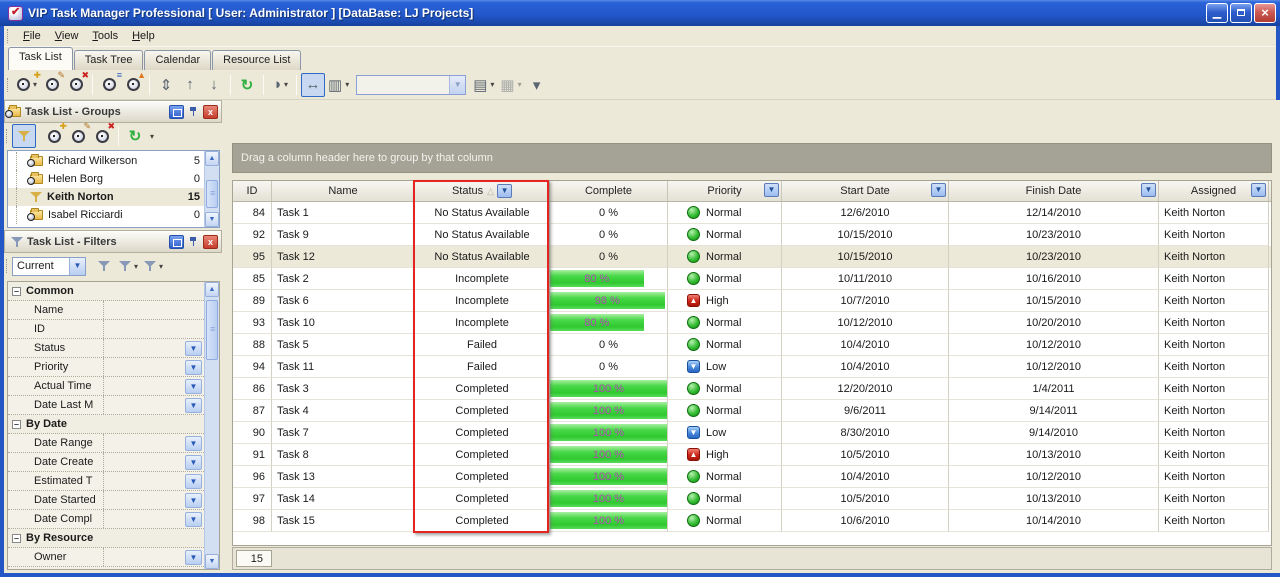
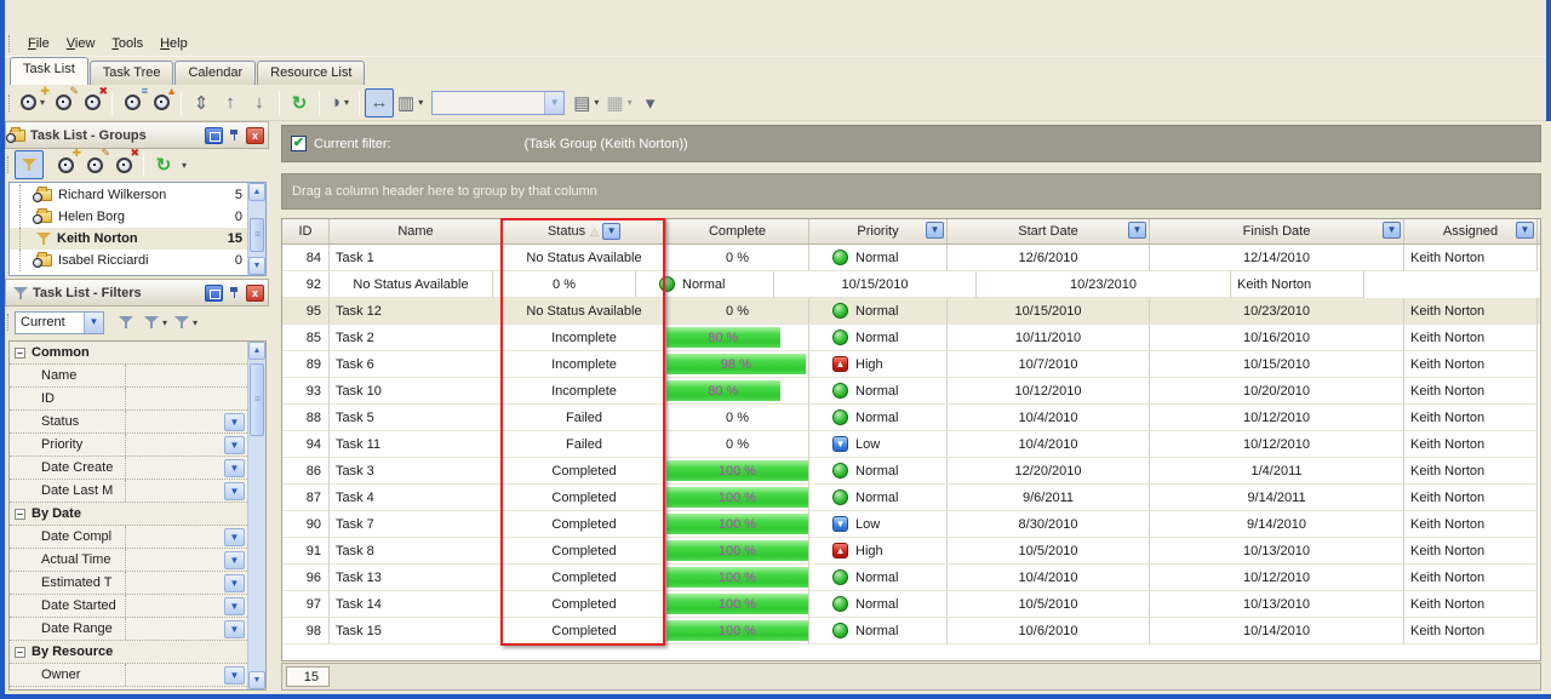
- VIP Task Manager Professional [ User: Administrator ] [DataBase: LJ Projects]
- ▁
- ×
  File
  View
  Tools
  Help
  Task List
  Task Tree
  Calendar
  Resource List
  ✚
  ▾
  ✎
  ✖
  ≡
  ▲
  ⇕
  ↑
  ↓
  ↻
  ◑
  ▾
  ↔
  ▥
  ▾
  ▼
  ▤
  ▾
  ▦
  ▾
  ▾
  Task List - Groups
  x
  ✚
  ✎
  ✖
  ↻
  ▾
  Richard Wilkerson
  5
  Helen Borg
  0
  Keith Norton
  15
  Isabel Ricciardi
  0
  Task List - Filters
  x
  Current
  ▼
  ▾
  ▾
  –
  Common
  Name
  ID
  Status
  ▼
  Priority
  ▼
- Actual Time
+ Date Create
  ▼
  Date Last M
  ▼
  –
  By Date
- Date Range
+ Date Compl
  ▼
- Date Create
+ Actual Time
  ▼
  Estimated T
  ▼
  Date Started
  ▼
- Date Compl
+ Date Range
  ▼
  –
  By Resource
  Owner
  ▼
+ ✔
+ Current filter:
+ (Task Group (Keith Norton))
  Drag a column header here to group by that column
  ID
  Name
  Status
  △
  ▼
  Complete
  Priority
  ▼
  Start Date
  ▼
  Finish Date
  ▼
  Assigned
  ▼
  84
  Task 1
  No Status Available
  0 %
  Normal
  12/6/2010
  12/14/2010
  Keith Norton
  92
- Task 9
  No Status Available
  0 %
  Normal
  10/15/2010
  10/23/2010
  Keith Norton
  95
  Task 12
  No Status Available
  0 %
  Normal
  10/15/2010
  10/23/2010
  Keith Norton
  85
  Task 2
  Incomplete
  80 %
  Normal
  10/11/2010
  10/16/2010
  Keith Norton
  89
  Task 6
  Incomplete
  98 %
  ▲
  High
  10/7/2010
  10/15/2010
  Keith Norton
  93
  Task 10
  Incomplete
  80 %
  Normal
  10/12/2010
  10/20/2010
  Keith Norton
  88
  Task 5
  Failed
  0 %
  Normal
  10/4/2010
  10/12/2010
  Keith Norton
  94
  Task 11
  Failed
  0 %
  ▼
  Low
  10/4/2010
  10/12/2010
  Keith Norton
  86
  Task 3
  Completed
  100 %
  Normal
  12/20/2010
  1/4/2011
  Keith Norton
  87
  Task 4
  Completed
  100 %
  Normal
  9/6/2011
  9/14/2011
  Keith Norton
  90
  Task 7
  Completed
  100 %
  ▼
  Low
  8/30/2010
  9/14/2010
  Keith Norton
  91
  Task 8
  Completed
  100 %
  ▲
  High
  10/5/2010
  10/13/2010
  Keith Norton
  96
  Task 13
  Completed
  100 %
  Normal
  10/4/2010
  10/12/2010
  Keith Norton
  97
  Task 14
  Completed
  100 %
  Normal
  10/5/2010
  10/13/2010
  Keith Norton
  98
  Task 15
  Completed
  100 %
  Normal
  10/6/2010
  10/14/2010
  Keith Norton
  15
